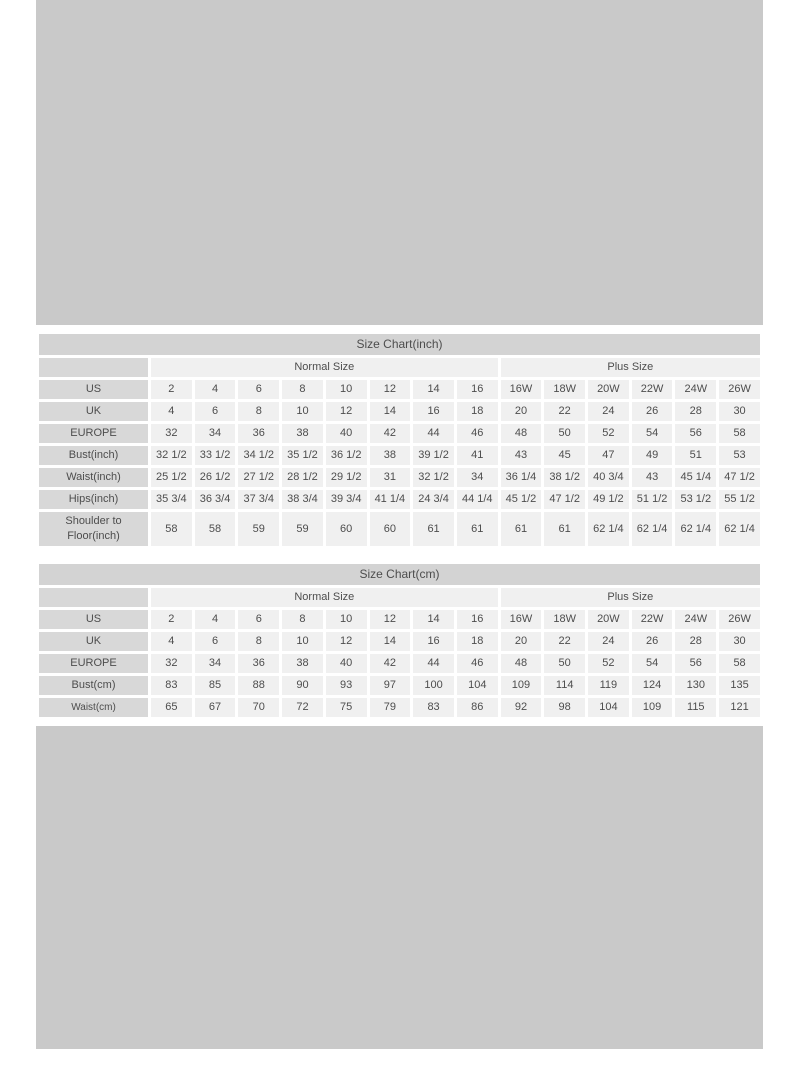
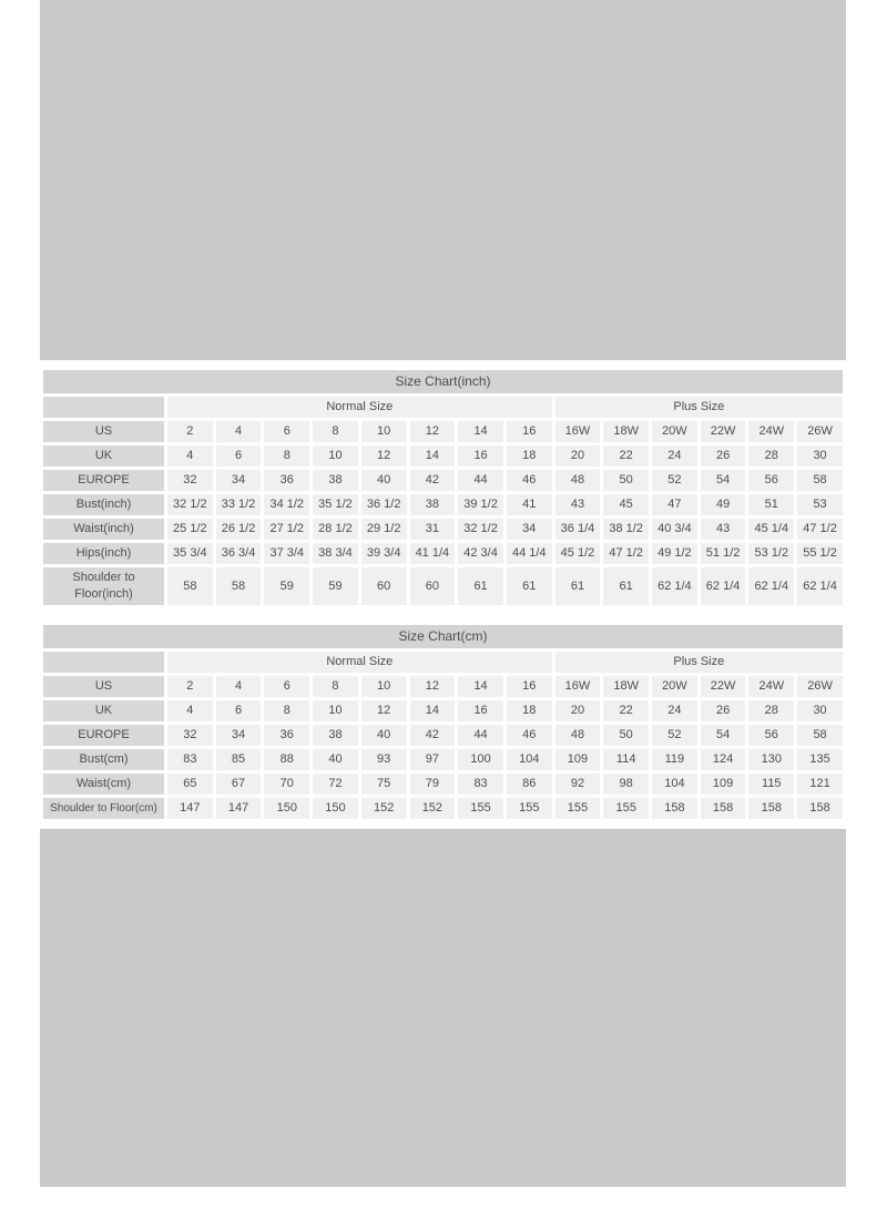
  Size Chart(inch)
  	Normal Size	Plus Size
  US	2	4	6	8	10	12	14	16	16W	18W	20W	22W	24W	26W
  UK	4	6	8	10	12	14	16	18	20	22	24	26	28	30
  EUROPE	32	34	36	38	40	42	44	46	48	50	52	54	56	58
  Bust(inch)	32 1/2	33 1/2	34 1/2	35 1/2	36 1/2	38	39 1/2	41	43	45	47	49	51	53
  Waist(inch)	25 1/2	26 1/2	27 1/2	28 1/2	29 1/2	31	32 1/2	34	36 1/4	38 1/2	40 3/4	43	45 1/4	47 1/2
- Hips(inch)	35 3/4	36 3/4	37 3/4	38 3/4	39 3/4	41 1/4	24 3/4	44 1/4	45 1/2	47 1/2	49 1/2	51 1/2	53 1/2	55 1/2
+ Hips(inch)	35 3/4	36 3/4	37 3/4	38 3/4	39 3/4	41 1/4	42 3/4	44 1/4	45 1/2	47 1/2	49 1/2	51 1/2	53 1/2	55 1/2
  Shoulder to Floor(inch)	58	58	59	59	60	60	61	61	61	61	62 1/4	62 1/4	62 1/4	62 1/4
  Size Chart(cm)
  	Normal Size	Plus Size
  US	2	4	6	8	10	12	14	16	16W	18W	20W	22W	24W	26W
  UK	4	6	8	10	12	14	16	18	20	22	24	26	28	30
  EUROPE	32	34	36	38	40	42	44	46	48	50	52	54	56	58
- Bust(cm)	83	85	88	90	93	97	100	104	109	114	119	124	130	135
+ Bust(cm)	83	85	88	40	93	97	100	104	109	114	119	124	130	135
  Waist(cm)	65	67	70	72	75	79	83	86	92	98	104	109	115	121
+ Shoulder to Floor(cm)	147	147	150	150	152	152	155	155	155	155	158	158	158	158
